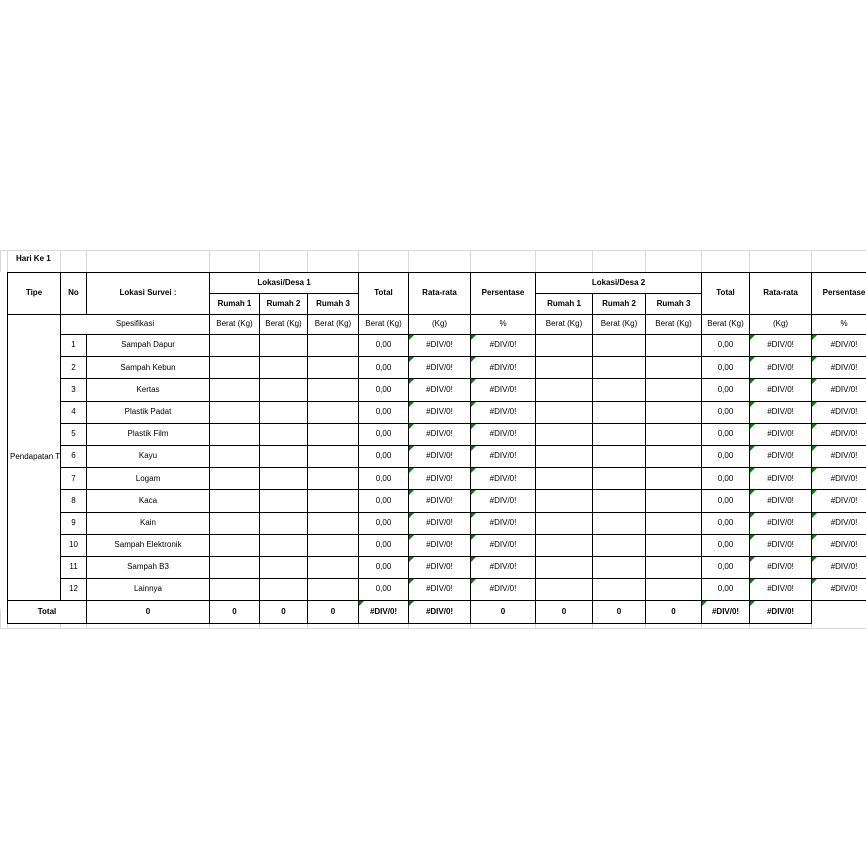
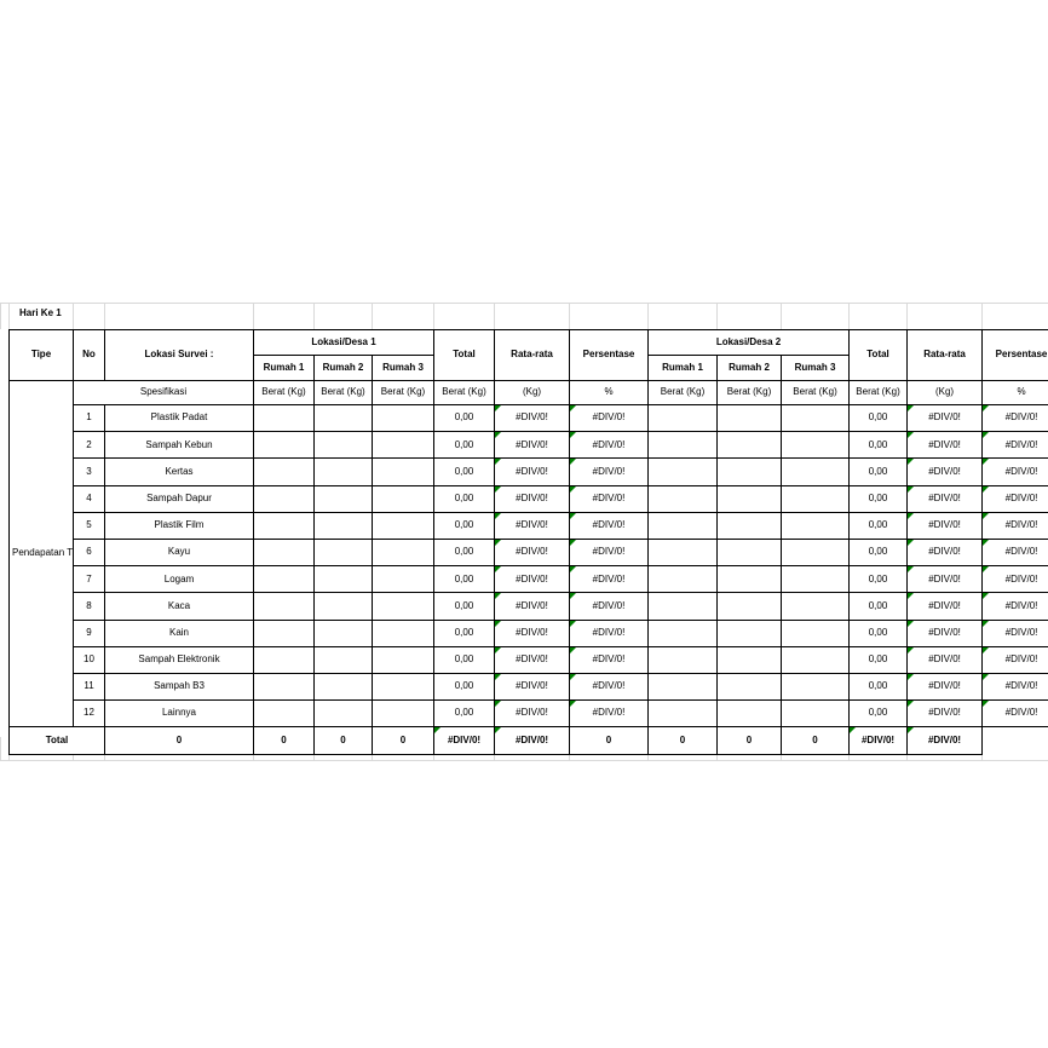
  Hari Ke 1
  Tipe	No	Lokasi Survei :	Lokasi/Desa 1	Total	Rata-rata	Persentase	Lokasi/Desa 2	Total	Rata-rata	Persentase
  Rumah 1	Rumah 2	Rumah 3	Rumah 1	Rumah 2	Rumah 3
  Pendapatan T	Spesifikasi	Berat (Kg)	Berat (Kg)	Berat (Kg)	Berat (Kg)	(Kg)	%	Berat (Kg)	Berat (Kg)	Berat (Kg)	Berat (Kg)	(Kg)	%
- 1	Sampah Dapur				0,00	#DIV/0!	#DIV/0!				0,00	#DIV/0!	#DIV/0!
+ 1	Plastik Padat				0,00	#DIV/0!	#DIV/0!				0,00	#DIV/0!	#DIV/0!
  2	Sampah Kebun				0,00	#DIV/0!	#DIV/0!				0,00	#DIV/0!	#DIV/0!
  3	Kertas				0,00	#DIV/0!	#DIV/0!				0,00	#DIV/0!	#DIV/0!
- 4	Plastik Padat				0,00	#DIV/0!	#DIV/0!				0,00	#DIV/0!	#DIV/0!
+ 4	Sampah Dapur				0,00	#DIV/0!	#DIV/0!				0,00	#DIV/0!	#DIV/0!
  5	Plastik Film				0,00	#DIV/0!	#DIV/0!				0,00	#DIV/0!	#DIV/0!
  6	Kayu				0,00	#DIV/0!	#DIV/0!				0,00	#DIV/0!	#DIV/0!
  7	Logam				0,00	#DIV/0!	#DIV/0!				0,00	#DIV/0!	#DIV/0!
  8	Kaca				0,00	#DIV/0!	#DIV/0!				0,00	#DIV/0!	#DIV/0!
  9	Kain				0,00	#DIV/0!	#DIV/0!				0,00	#DIV/0!	#DIV/0!
  10	Sampah Elektronik				0,00	#DIV/0!	#DIV/0!				0,00	#DIV/0!	#DIV/0!
  11	Sampah B3				0,00	#DIV/0!	#DIV/0!				0,00	#DIV/0!	#DIV/0!
  12	Lainnya				0,00	#DIV/0!	#DIV/0!				0,00	#DIV/0!	#DIV/0!
  Total	0	0	0	0	#DIV/0!	#DIV/0!	0	0	0	0	#DIV/0!	#DIV/0!
